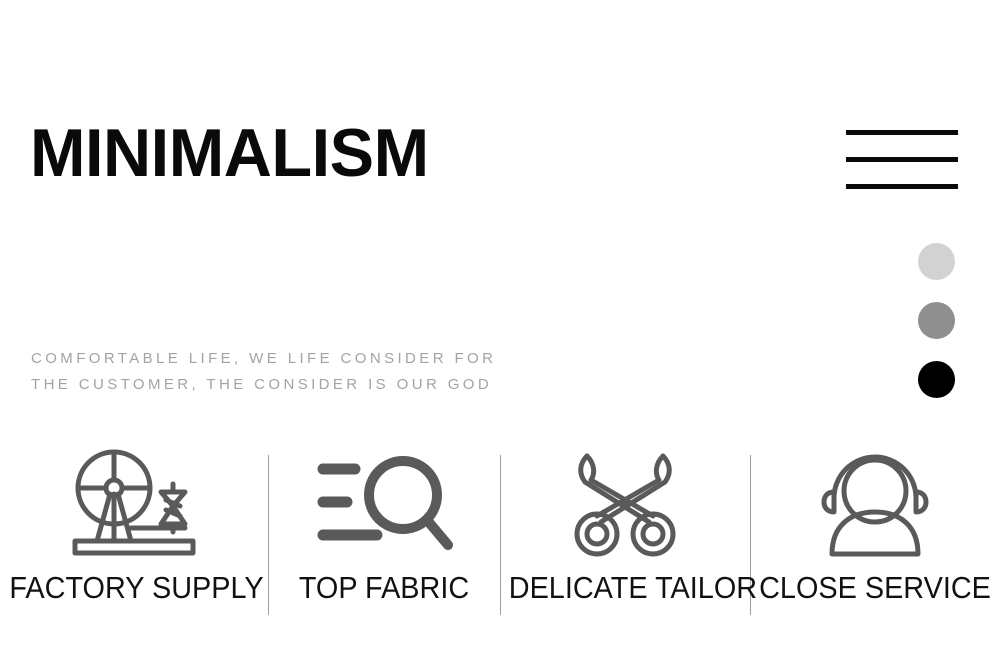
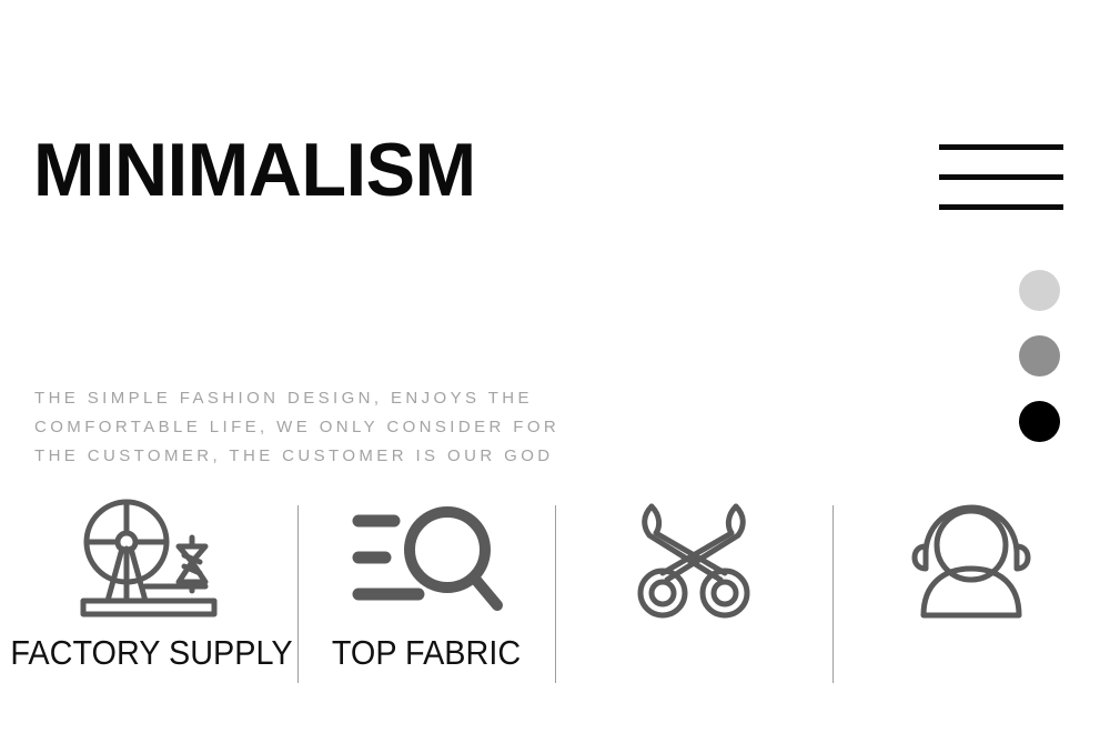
  MINIMALISM
+ THE SIMPLE FASHION DESIGN, ENJOYS THE
- COMFORTABLE LIFE, WE LIFE CONSIDER FOR
+ COMFORTABLE LIFE, WE ONLY CONSIDER FOR
- THE CUSTOMER, THE CONSIDER IS OUR GOD
+ THE CUSTOMER, THE CUSTOMER IS OUR GOD
  FACTORY SUPPLY
  TOP FABRIC
- DELICATE TAILOR
- CLOSE SERVICE
